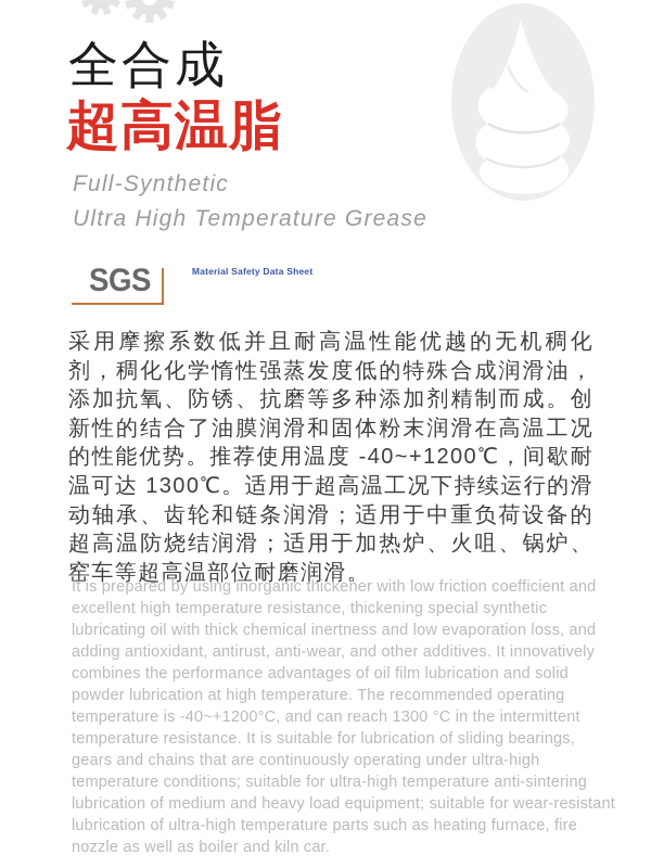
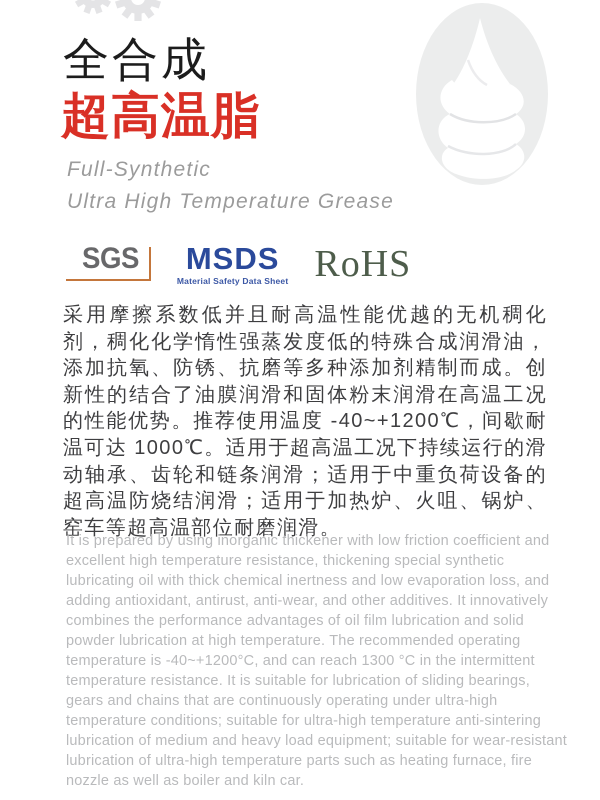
  全合成
  超高温脂
  Full-Synthetic
  Ultra High Temperature Grease
  SGS
+ MSDS
  Material Safety Data Sheet
+ RoHS
- 采用摩擦系数低并且耐高温性能优越的无机稠化剂，稠化化学惰性强蒸发度低的特殊合成润滑油，添加抗氧、防锈、抗磨等多种添加剂精制而成。创新性的结合了油膜润滑和固体粉末润滑在高温工况的性能优势。推荐使用温度 -40~+1200℃，间歇耐温可达 1300℃。适用于超高温工况下持续运行的滑动轴承、齿轮和链条润滑；适用于中重负荷设备的超高温防烧结润滑；适用于加热炉、火咀、锅炉、窑车等超高温部位耐磨润滑。
+ 采用摩擦系数低并且耐高温性能优越的无机稠化剂，稠化化学惰性强蒸发度低的特殊合成润滑油，添加抗氧、防锈、抗磨等多种添加剂精制而成。创新性的结合了油膜润滑和固体粉末润滑在高温工况的性能优势。推荐使用温度 -40~+1200℃，间歇耐温可达 1000℃。适用于超高温工况下持续运行的滑动轴承、齿轮和链条润滑；适用于中重负荷设备的超高温防烧结润滑；适用于加热炉、火咀、锅炉、窑车等超高温部位耐磨润滑。
  It is prepared by using inorganic thickener with low friction coefficient and excellent high temperature resistance, thickening special synthetic lubricating oil with thick chemical inertness and low evaporation loss, and adding antioxidant, antirust, anti-wear, and other additives. It innovatively combines the performance advantages of oil film lubrication and solid powder lubrication at high temperature. The recommended operating temperature is -40~+1200°C, and can reach 1300 °C in the intermittent temperature resistance. It is suitable for lubrication of sliding bearings, gears and chains that are continuously operating under ultra-high temperature conditions; suitable for ultra-high temperature anti-sintering lubrication of medium and heavy load equipment; suitable for wear-resistant lubrication of ultra-high temperature parts such as heating furnace, fire nozzle as well as boiler and kiln car.
